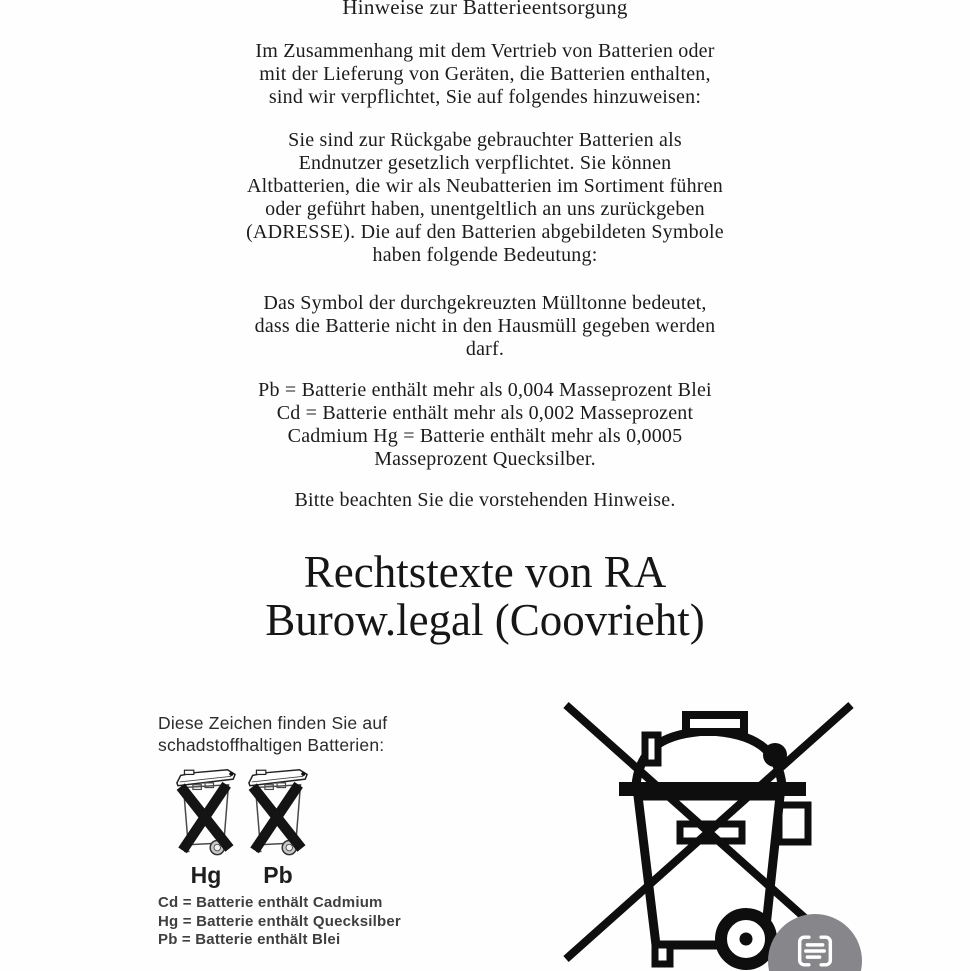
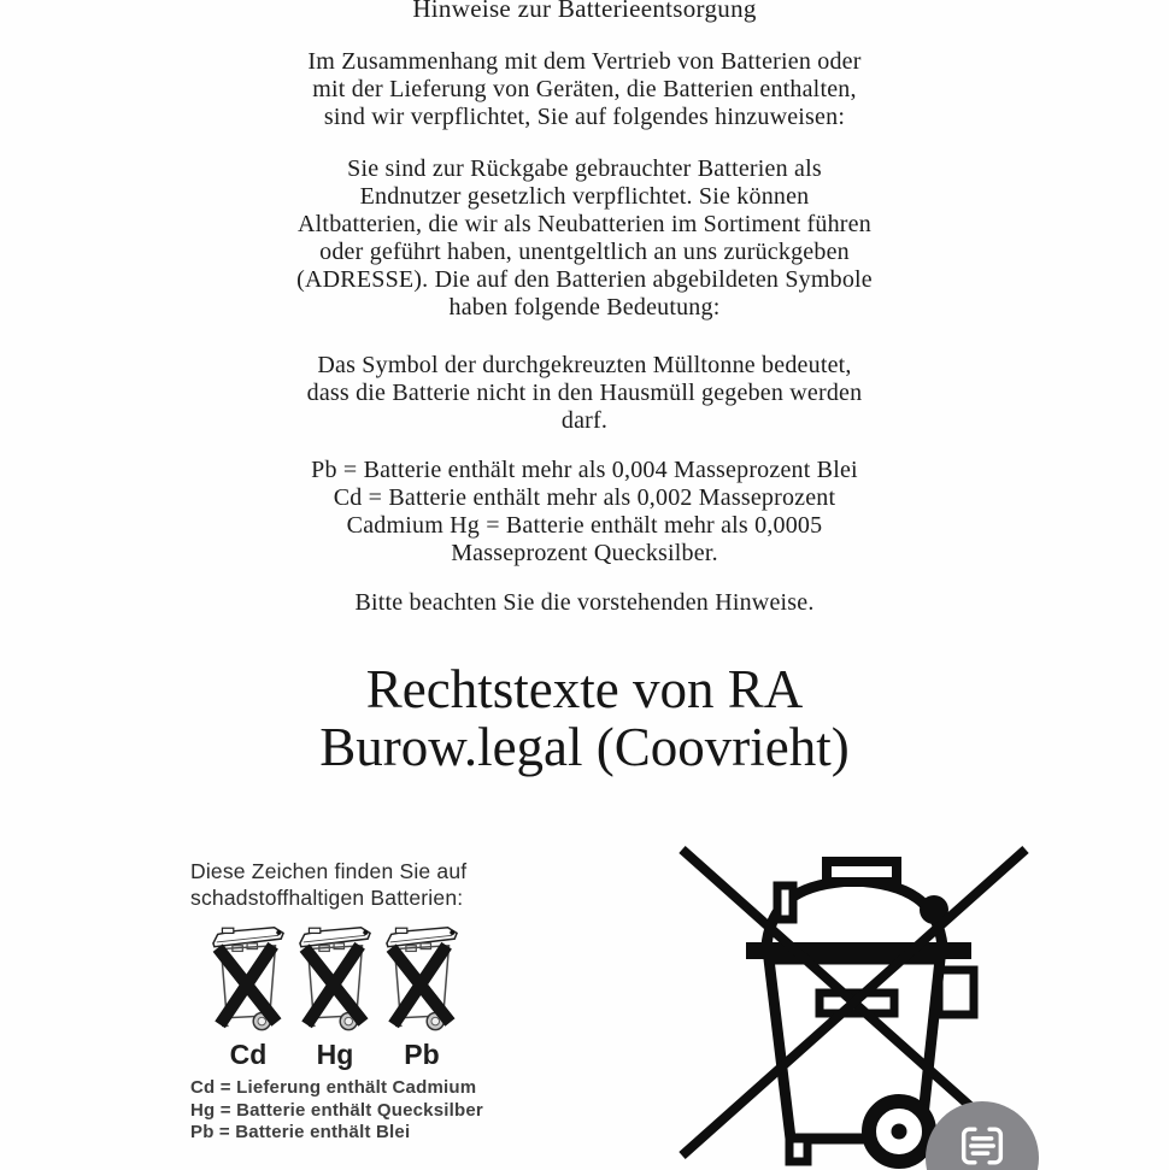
  Hinweise zur Batterieentsorgung
  Im Zusammenhang mit dem Vertrieb von Batterien oder
  mit der Lieferung von Geräten, die Batterien enthalten,
  sind wir verpflichtet, Sie auf folgendes hinzuweisen:
  Sie sind zur Rückgabe gebrauchter Batterien als
  Endnutzer gesetzlich verpflichtet. Sie können
  Altbatterien, die wir als Neubatterien im Sortiment führen
  oder geführt haben, unentgeltlich an uns zurückgeben
  (ADRESSE). Die auf den Batterien abgebildeten Symbole
  haben folgende Bedeutung:
  Das Symbol der durchgekreuzten Mülltonne bedeutet,
  dass die Batterie nicht in den Hausmüll gegeben werden
  darf.
  Pb = Batterie enthält mehr als 0,004 Masseprozent Blei
  Cd = Batterie enthält mehr als 0,002 Masseprozent
  Cadmium Hg = Batterie enthält mehr als 0,0005
  Masseprozent Quecksilber.
  Bitte beachten Sie die vorstehenden Hinweise.
  Rechtstexte von RA
  Burow.legal (Coovrieht)
  Diese Zeichen finden Sie auf
  schadstoffhaltigen Batterien:
+ Cd
  Hg
  Pb
- Cd = Batterie enthält Cadmium
+ Cd = Lieferung enthält Cadmium
  Hg = Batterie enthält Quecksilber
  Pb = Batterie enthält Blei
